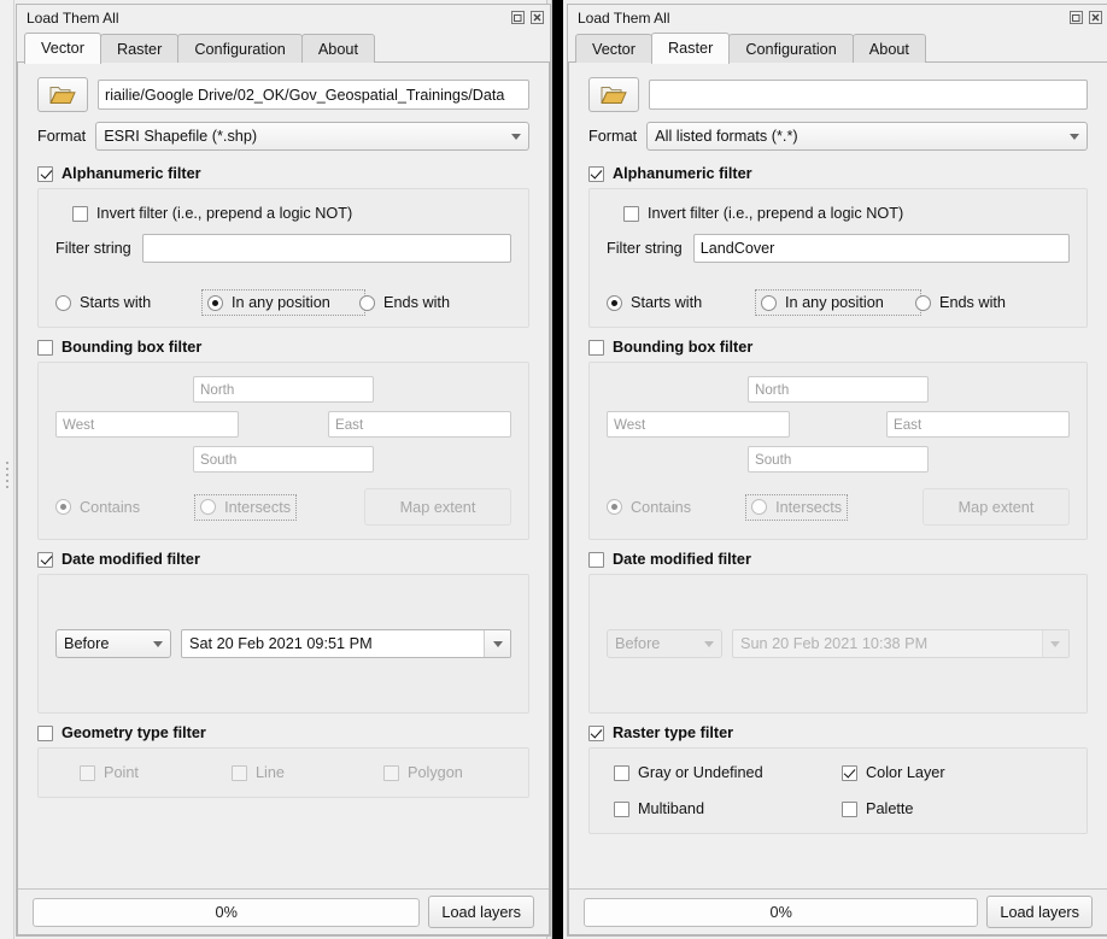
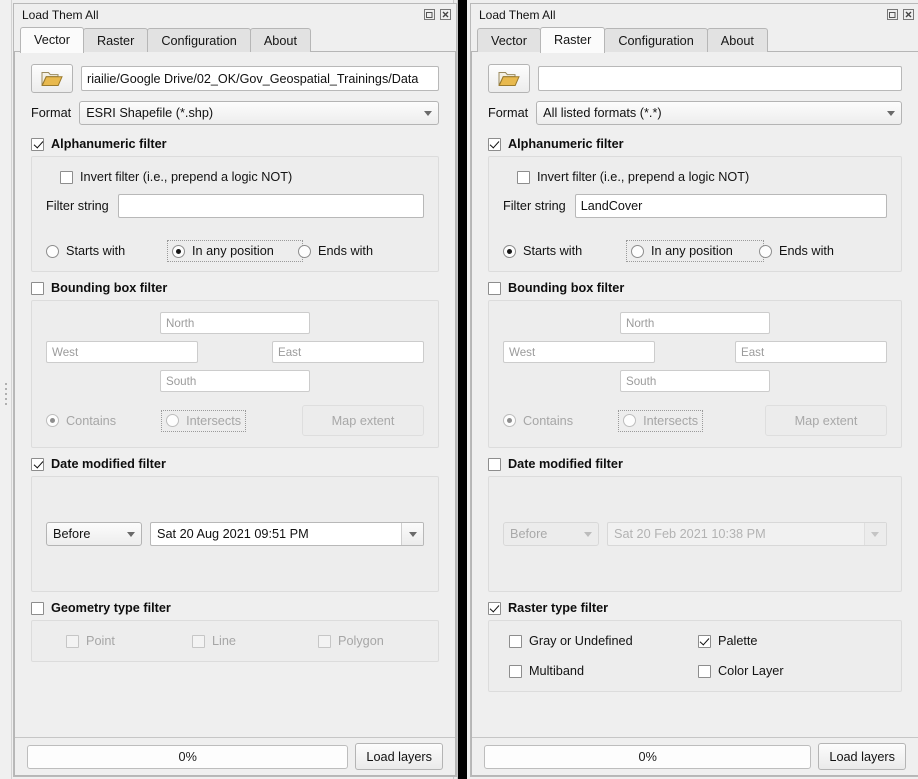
  Load Them All
  Vector
  Raster
  Configuration
  About
  riailie/Google Drive/02_OK/Gov_Geospatial_Trainings/Data
  Format
  ESRI Shapefile (*.shp)
  Alphanumeric filter
  Invert filter (i.e., prepend a logic NOT)
  Filter string
  Starts with
  In any position
  Ends with
  Bounding box filter
  North
  West
  East
  South
  Contains
  Intersects
  Map extent
  Date modified filter
  Before
- Sat 20 Feb 2021 09:51 PM
+ Sat 20 Aug 2021 09:51 PM
  Geometry type filter
  Point
  Line
  Polygon
  0%
  Load layers
  Load Them All
  Vector
  Raster
  Configuration
  About
  Format
  All listed formats (*.*)
  Alphanumeric filter
  Invert filter (i.e., prepend a logic NOT)
  Filter string
  LandCover
  Starts with
  In any position
  Ends with
  Bounding box filter
  North
  West
  East
  South
  Contains
  Intersects
  Map extent
  Date modified filter
  Before
- Sun 20 Feb 2021 10:38 PM
+ Sat 20 Feb 2021 10:38 PM
  Raster type filter
  Gray or Undefined
- Color Layer
+ Palette
  Multiband
- Palette
+ Color Layer
  0%
  Load layers
